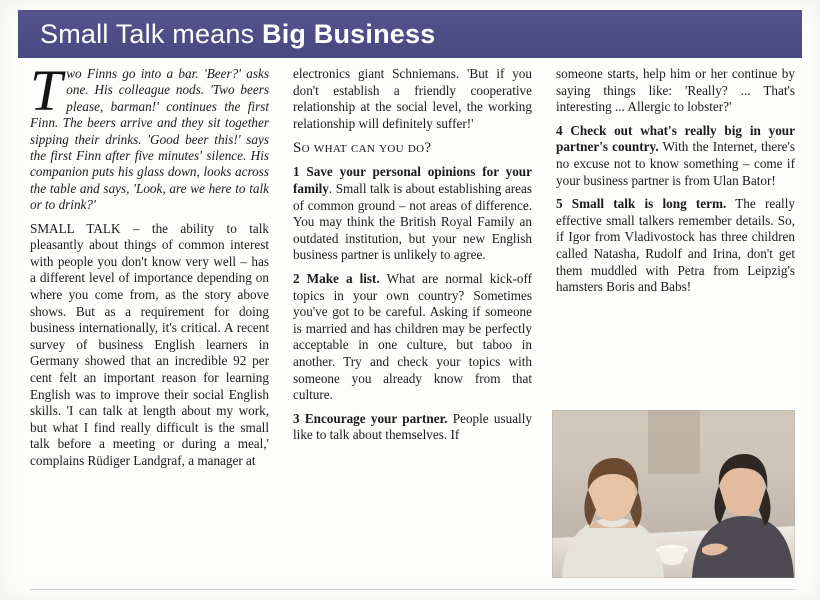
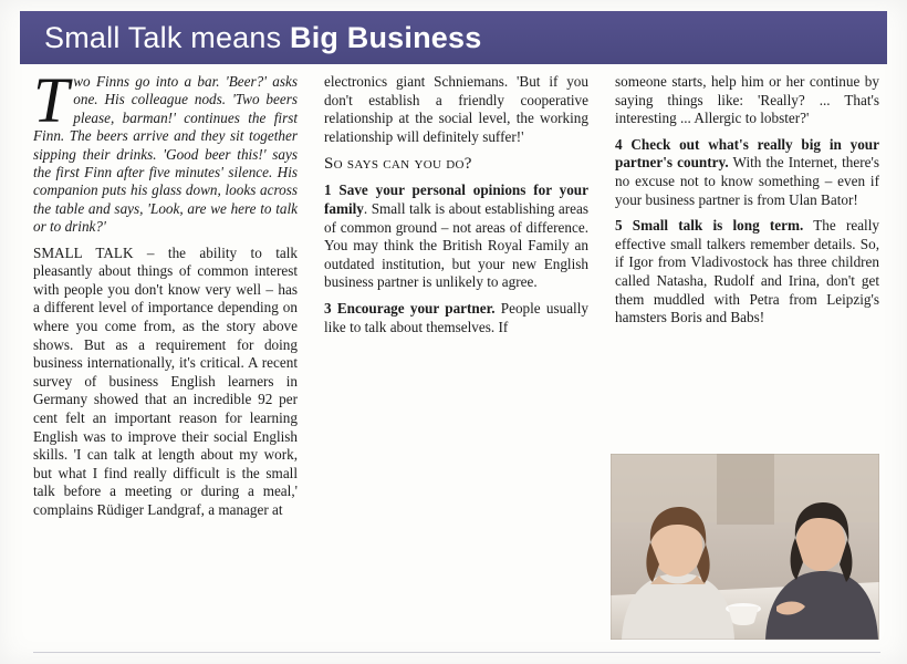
  Small Talk means Big Business
  T
  wo Finns go into a bar. 'Beer?' asks one. His colleague nods. 'Two beers please, barman!' continues the first Finn. The beers arrive and they sit together sipping their drinks. 'Good beer this!' says the first Finn after five minutes' silence. His companion puts his glass down, looks across the table and says, 'Look, are we here to talk or to drink?'
  SMALL TALK – the ability to talk pleasantly about things of common interest with people you don't know very well – has a different level of importance depending on where you come from, as the story above shows. But as a requirement for doing business internationally, it's critical. A recent survey of business English learners in Germany showed that an incredible 92 per cent felt an important reason for learning English was to improve their social English skills. 'I can talk at length about my work, but what I find really difficult is the small talk before a meeting or during a meal,' complains Rüdiger Landgraf, a manager at
  electronics giant Schniemans. 'But if you don't establish a friendly cooperative relationship at the social level, the working relationship will definitely suffer!'
- So what can you do?
+ So says can you do?
  1 Save your personal opinions for your family. Small talk is about establishing areas of common ground – not areas of difference. You may think the British Royal Family an outdated institution, but your new English business partner is unlikely to agree.
- 2 Make a list. What are normal kick-off topics in your own country? Sometimes you've got to be careful. Asking if someone is married and has children may be perfectly acceptable in one culture, but taboo in another. Try and check your topics with someone you already know from that culture.
  3 Encourage your partner. People usually like to talk about themselves. If
  someone starts, help him or her continue by saying things like: 'Really? ... That's interesting ... Allergic to lobster?'
- 4 Check out what's really big in your partner's country. With the Internet, there's no excuse not to know something – come if your business partner is from Ulan Bator!
+ 4 Check out what's really big in your partner's country. With the Internet, there's no excuse not to know something – even if your business partner is from Ulan Bator!
  5 Small talk is long term. The really effective small talkers remember details. So, if Igor from Vladivostock has three children called Natasha, Rudolf and Irina, don't get them muddled with Petra from Leipzig's hamsters Boris and Babs!
